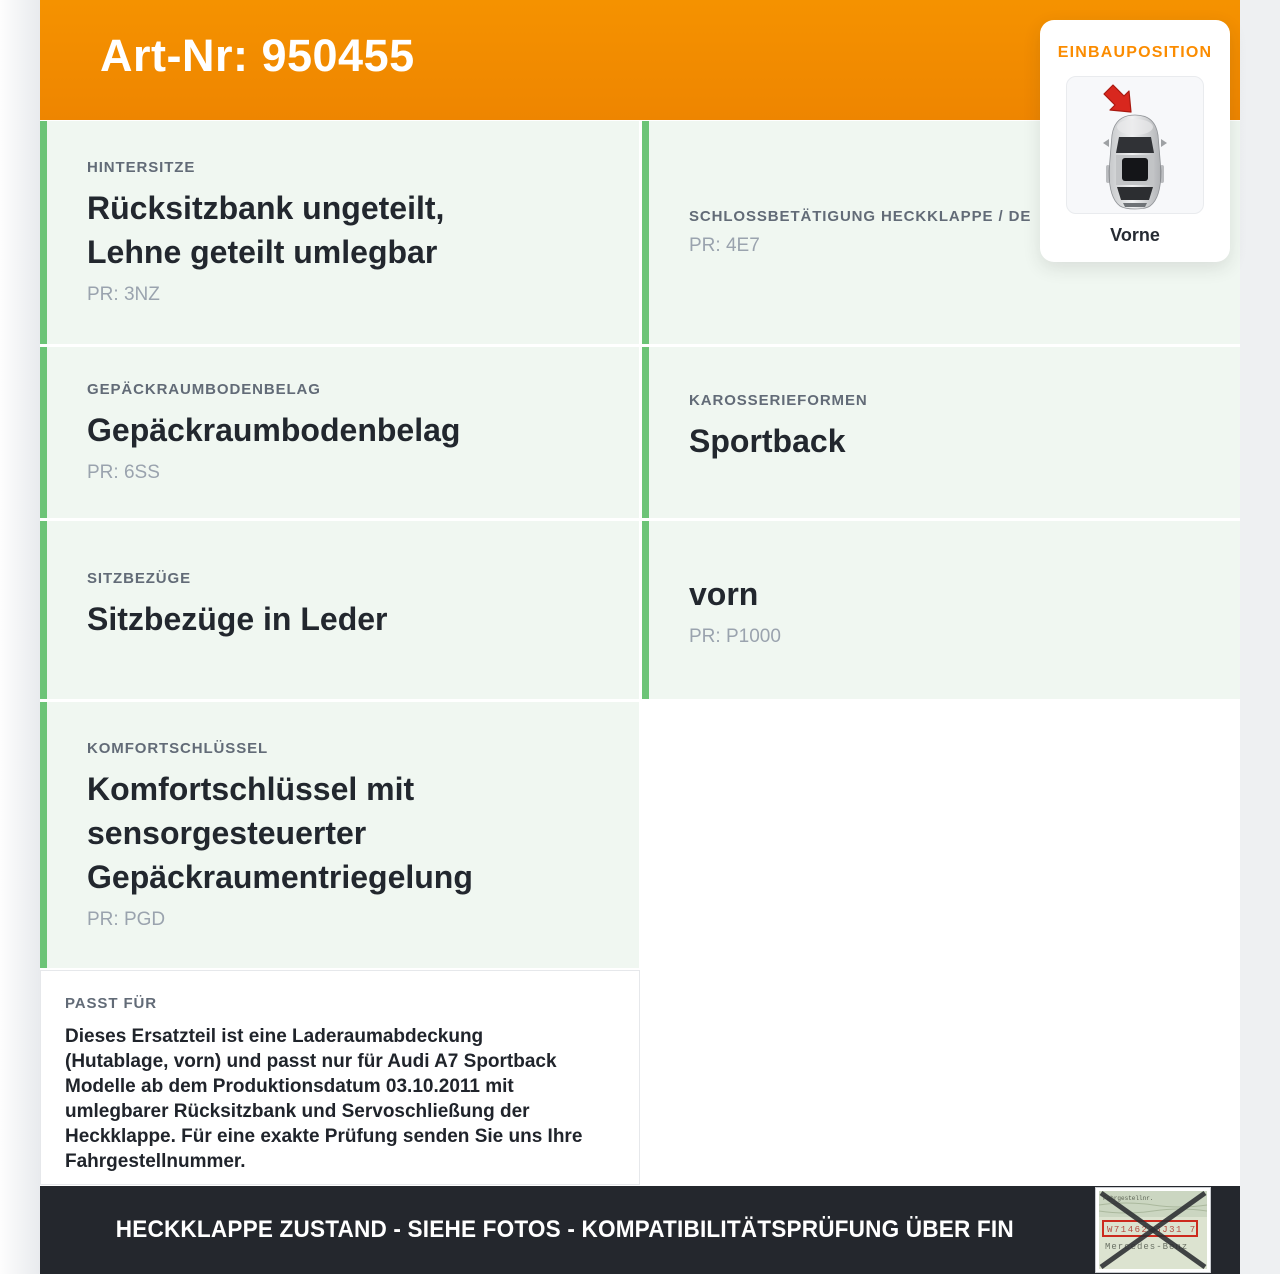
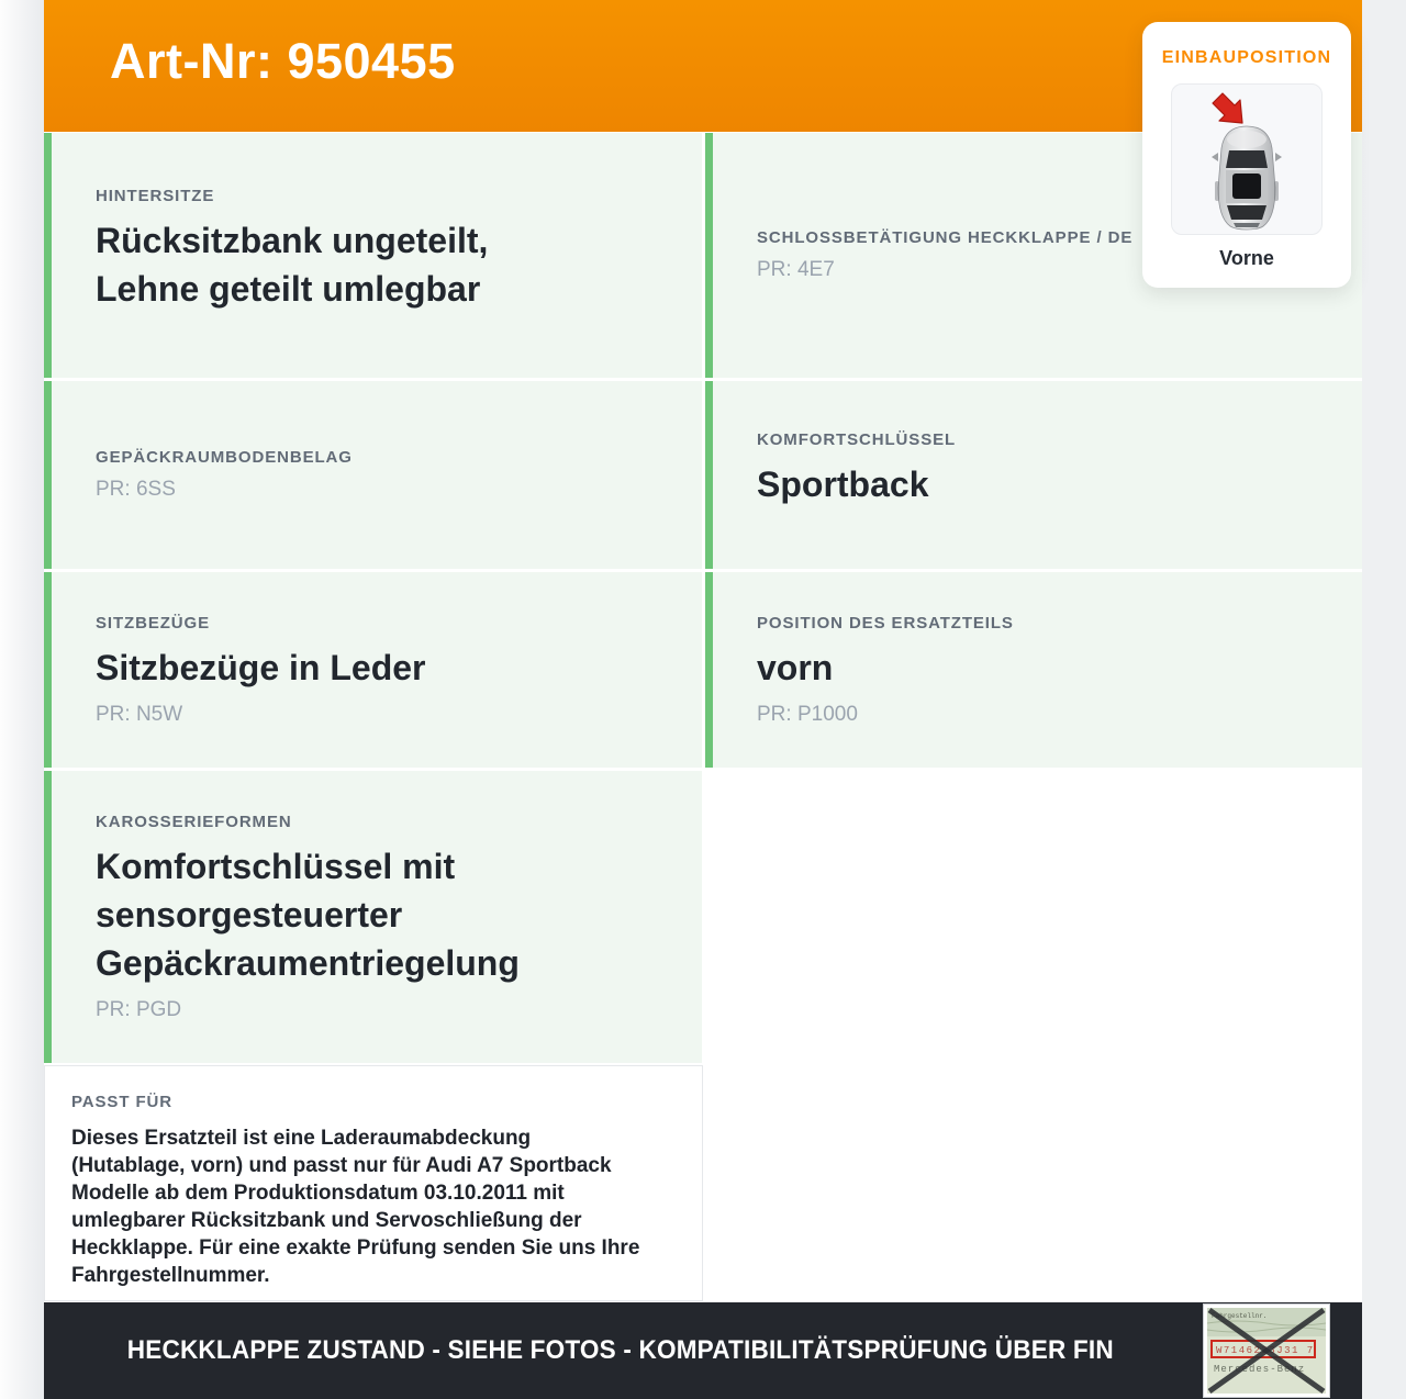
  Art-Nr: 950455
  HINTERSITZE
  Rücksitzbank ungeteilt,
  Lehne geteilt umlegbar
- PR: 3NZ
  SCHLOSSBETÄTIGUNG HECKKLAPPE / DE
  PR: 4E7
  GEPÄCKRAUMBODENBELAG
- Gepäckraumbodenbelag
  PR: 6SS
- KAROSSERIEFORMEN
+ KOMFORTSCHLÜSSEL
  Sportback
  SITZBEZÜGE
  Sitzbezüge in Leder
+ PR: N5W
+ POSITION DES ERSATZTEILS
  vorn
  PR: P1000
- KOMFORTSCHLÜSSEL
+ KAROSSERIEFORMEN
  Komfortschlüssel mit
  sensorgesteuerter
  Gepäckraumentriegelung
  PR: PGD
  PASST FÜR
  Dieses Ersatzteil ist eine Laderaumabdeckung
  (Hutablage, vorn) und passt nur für Audi A7 Sportback
  Modelle ab dem Produktionsdatum 03.10.2011 mit
  umlegbarer Rücksitzbank und Servoschließung der
  Heckklappe. Für eine exakte Prüfung senden Sie uns Ihre
  Fahrgestellnummer.
  HECKKLAPPE ZUSTAND - SIEHE FOTOS - KOMPATIBILITÄTSPRÜFUNG ÜBER FIN
  W7146233J31 7
  Mercedes-Benz
  EINBAUPOSITION
  Vorne
